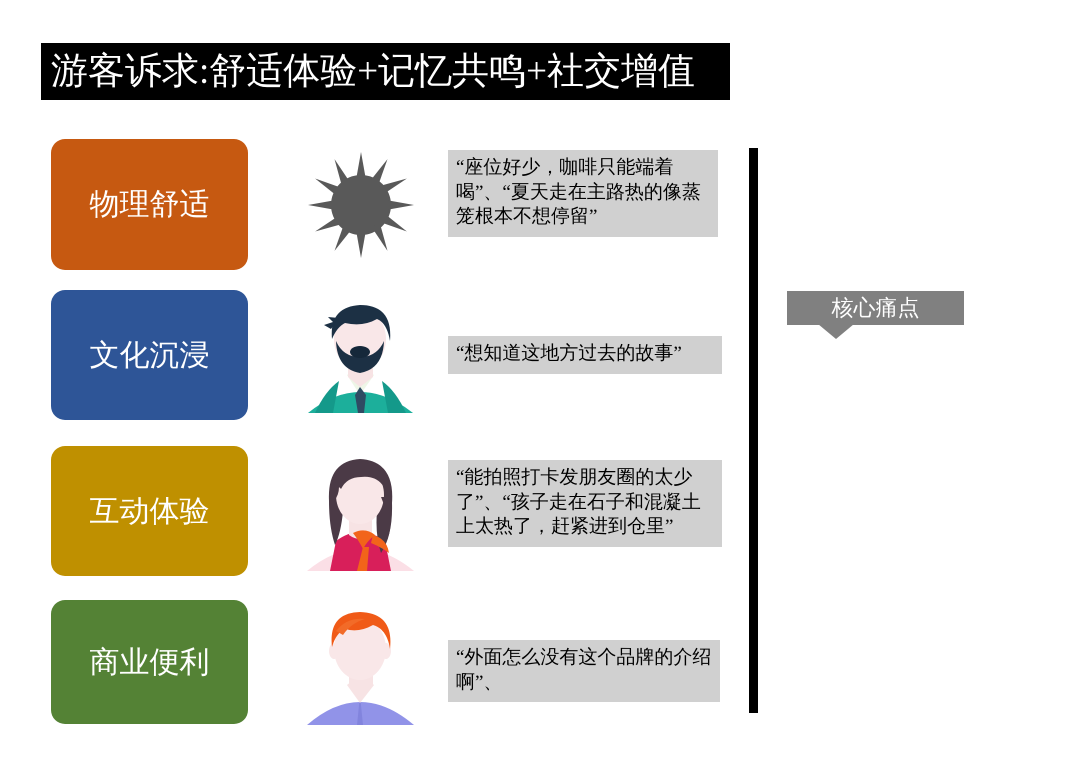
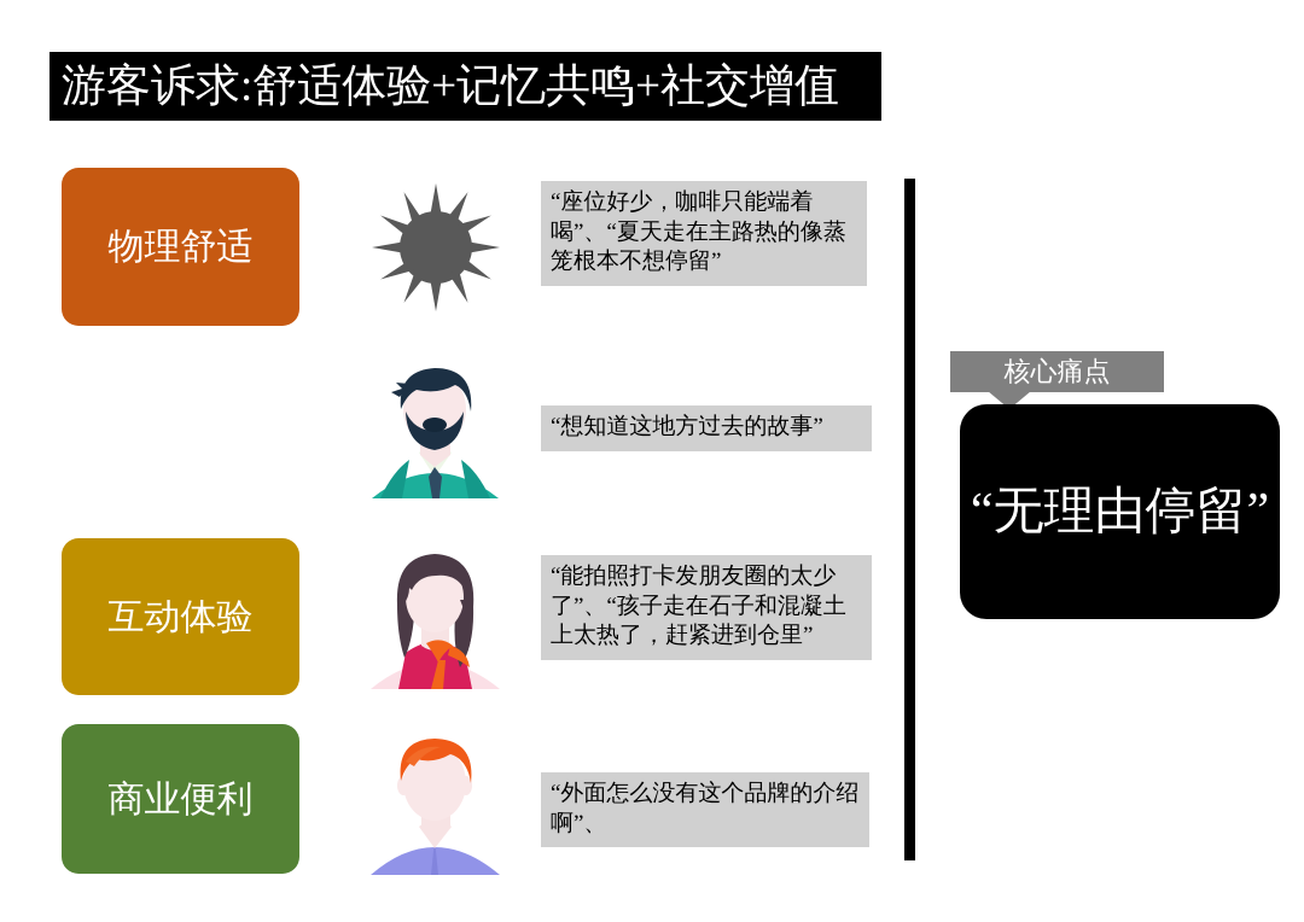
  游客诉求:舒适体验+记忆共鸣+社交增值
  物理舒适
- 文化沉浸
  互动体验
  商业便利
  “座位好少，咖啡只能端着喝”、“夏天走在主路热的像蒸笼根本不想停留”
  “想知道这地方过去的故事”
  “能拍照打卡发朋友圈的太少了”、“孩子走在石子和混凝土上太热了，赶紧进到仓里”
  “外面怎么没有这个品牌的介绍啊”、
  核心痛点
+ “无理由停留”
